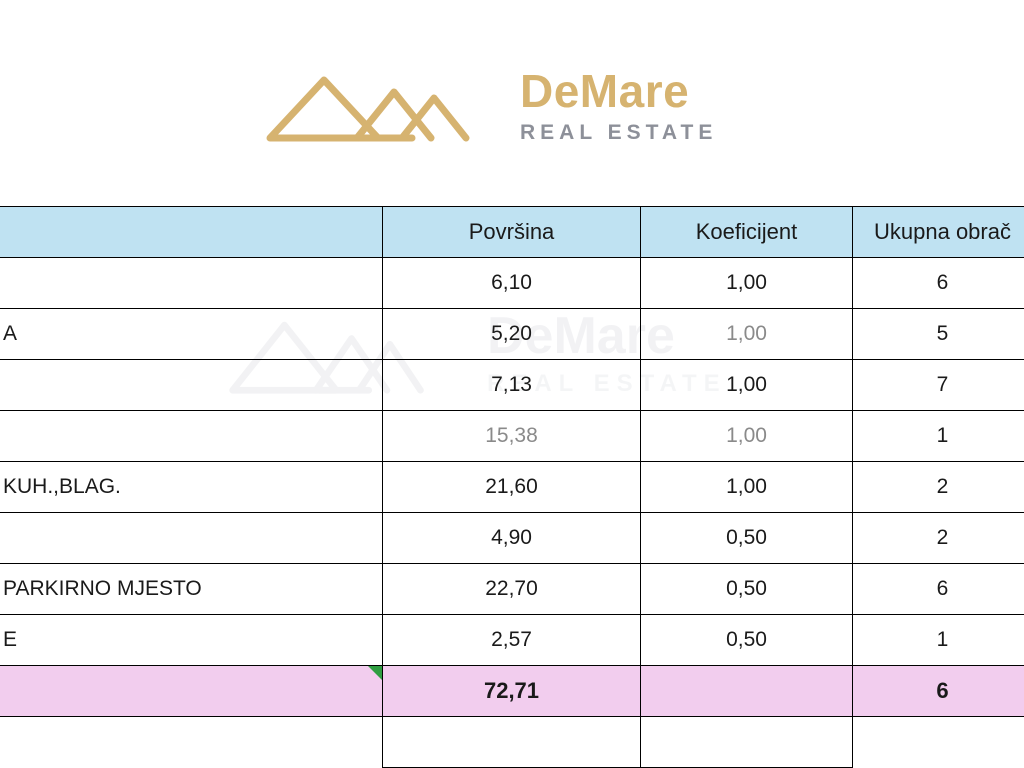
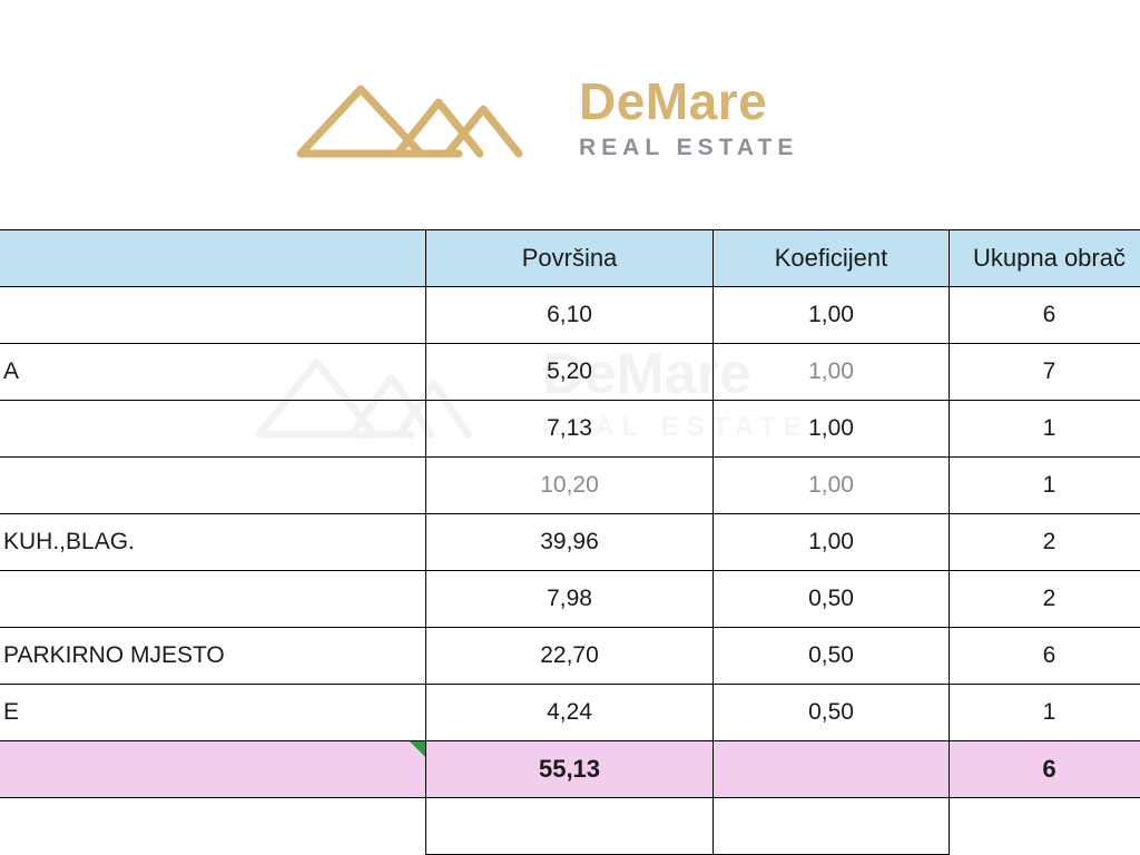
  DeMare
  REAL ESTATE
  DeMare
  REAL ESTATE
  	Površina	Koeficijent	Ukupna obrač
  	6,10	1,00	6
- A	5,20	1,00	5
+ A	5,20	1,00	7
- 	7,13	1,00	7
+ 	7,13	1,00	1
- 	15,38	1,00	1
+ 	10,20	1,00	1
- KUH.,BLAG.	21,60	1,00	2
+ KUH.,BLAG.	39,96	1,00	2
- 	4,90	0,50	2
+ 	7,98	0,50	2
  PARKIRNO MJESTO	22,70	0,50	6
- E	2,57	0,50	1
+ E	4,24	0,50	1
- 	72,71		6
+ 	55,13		6
